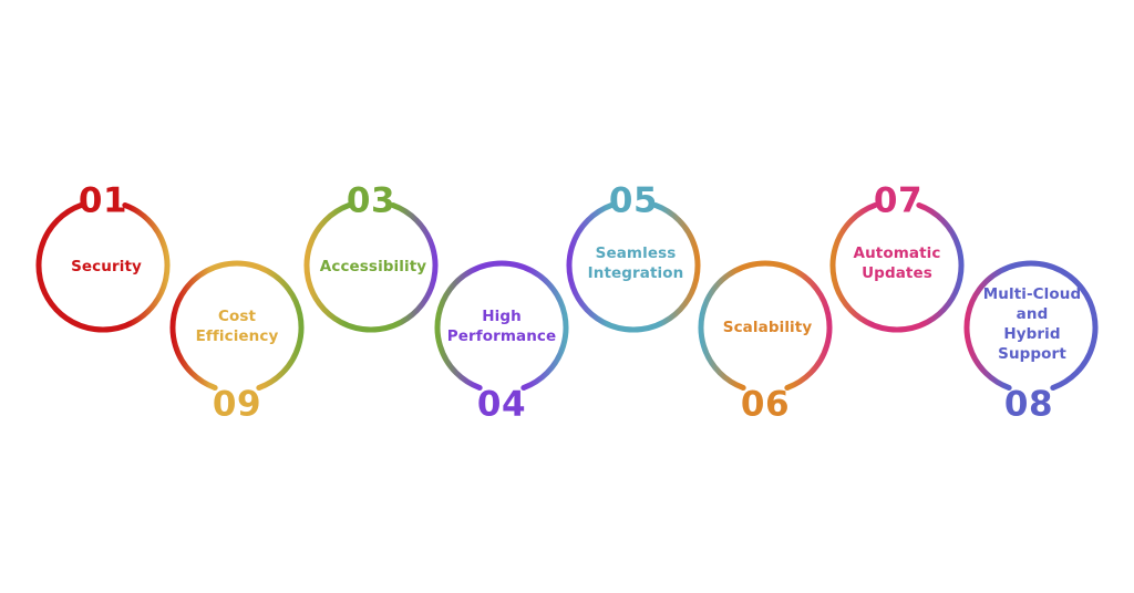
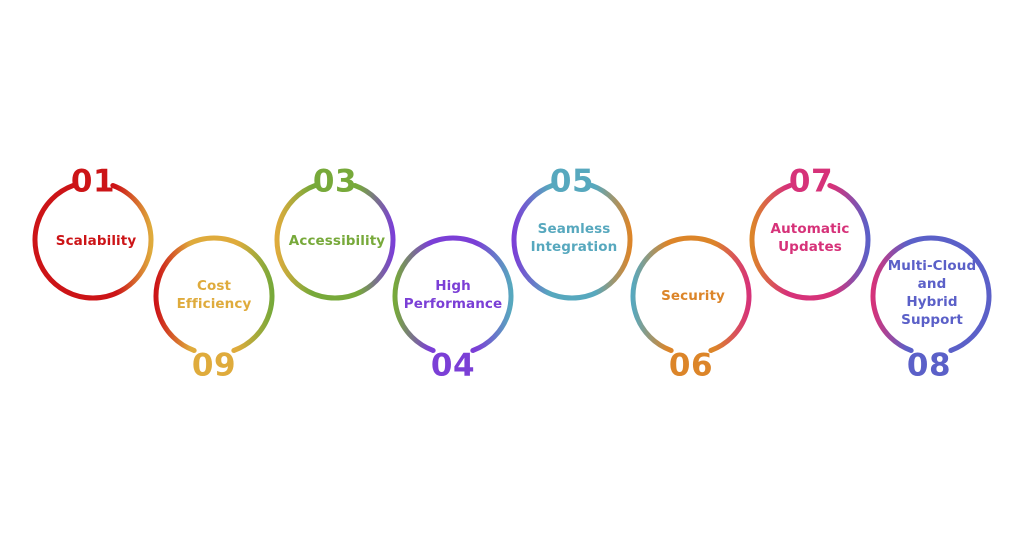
  01
- Security
+ Scalability
  09
  Cost
  Efficiency
  03
  Accessibility
  04
  High
  Performance
  05
  Seamless
  Integration
  06
- Scalability
+ Security
  07
  Automatic
  Updates
  08
  Multi-Cloud
  and
  Hybrid Support
